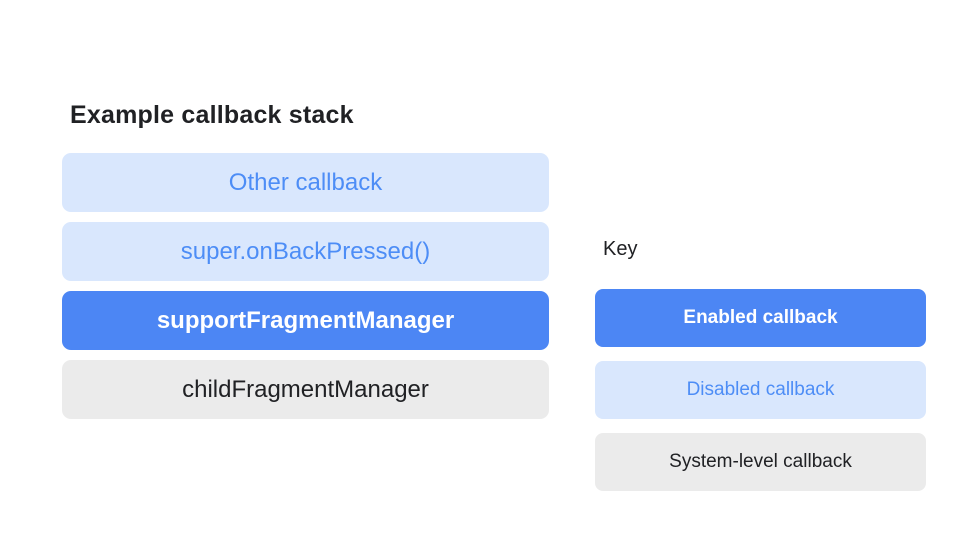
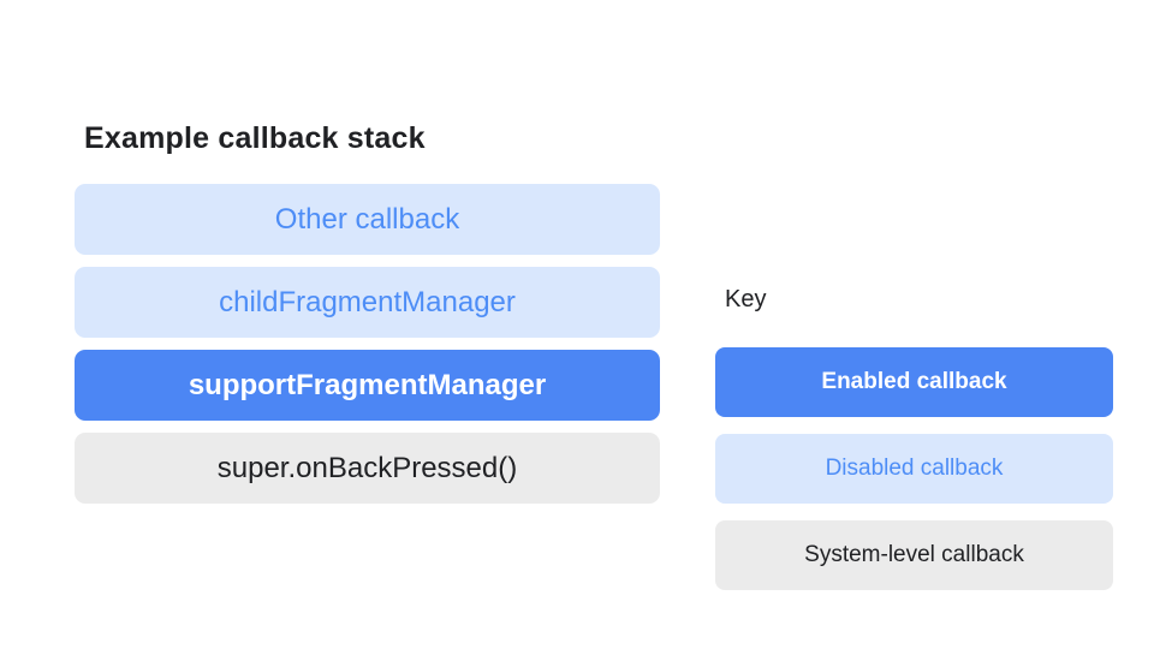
  Example callback stack
  Other callback
- super.onBackPressed()
+ childFragmentManager
  supportFragmentManager
- childFragmentManager
+ super.onBackPressed()
  Key
  Enabled callback
  Disabled callback
  System-level callback
